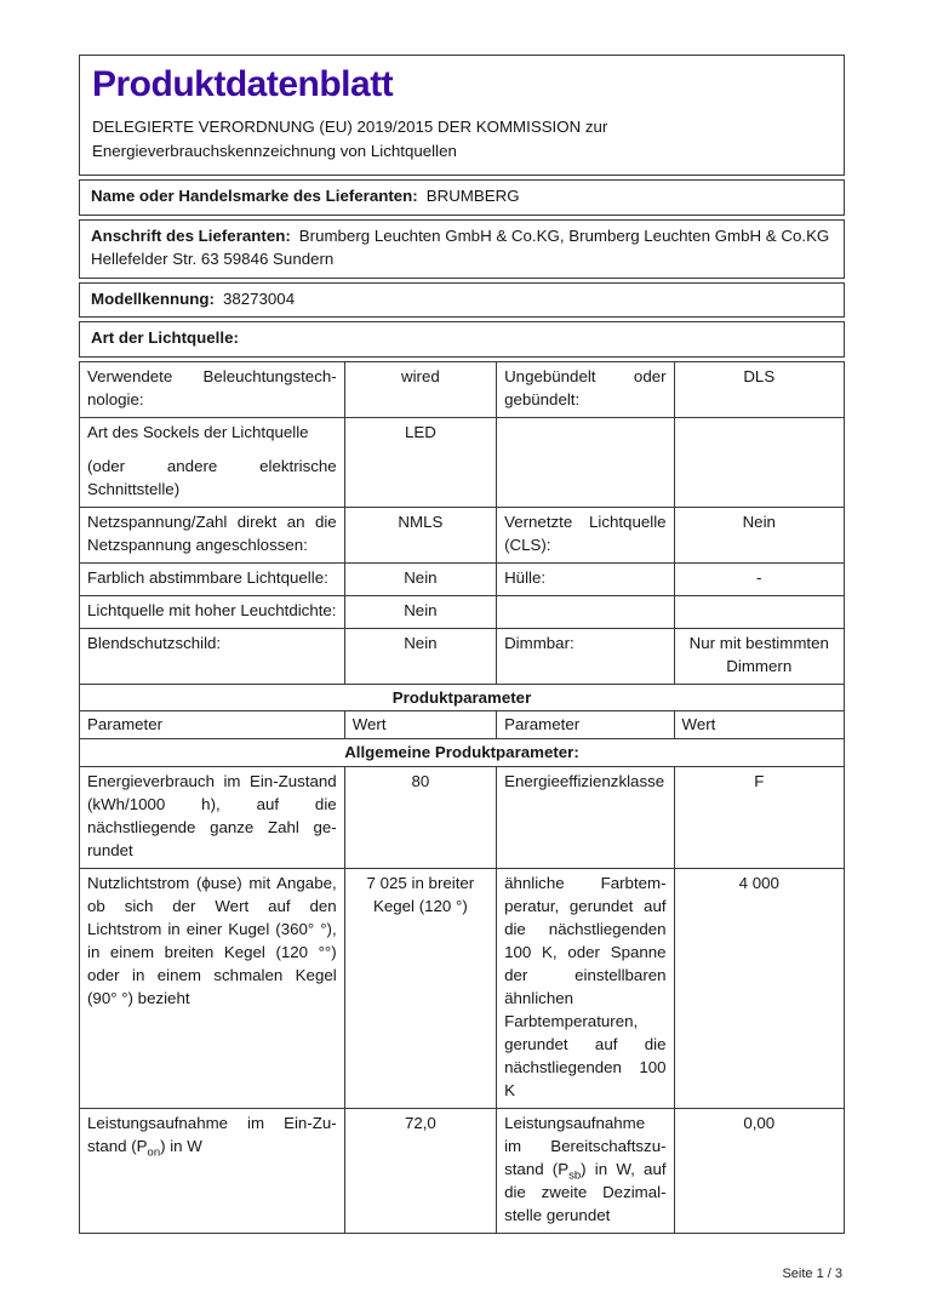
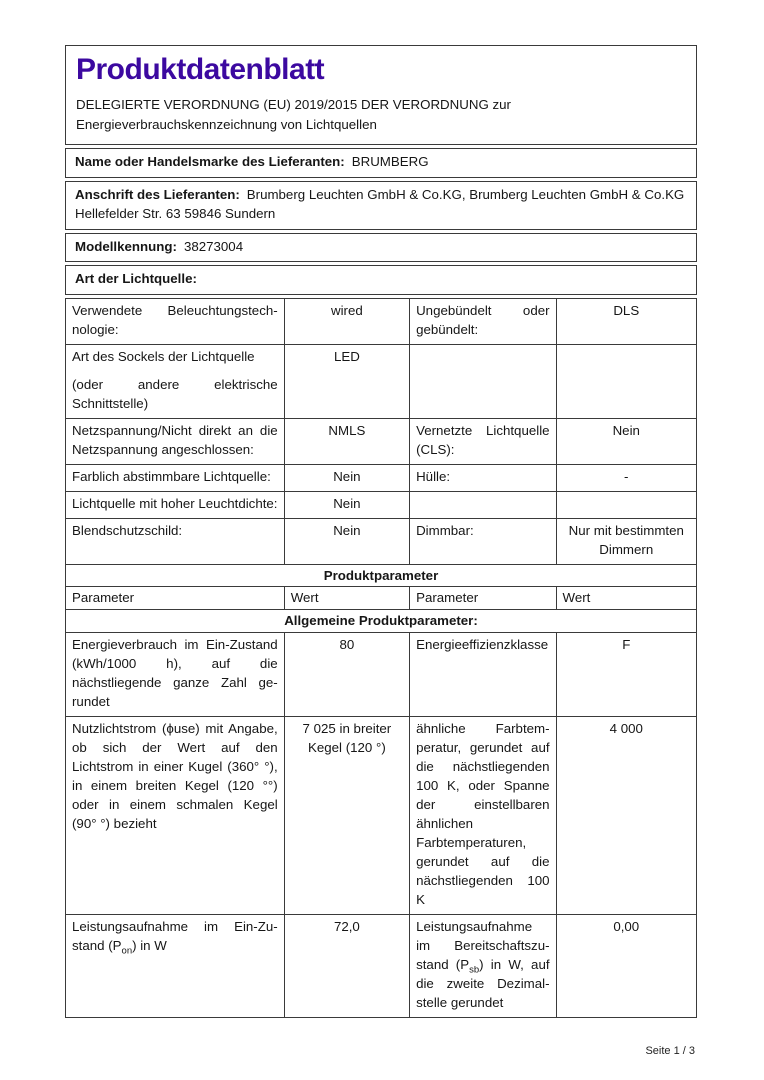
  Produktdatenblatt
- DELEGIERTE VERORDNUNG (EU) 2019/2015 DER KOMMISSION zur Energieverbrauchskennzeichnung von Lichtquellen
+ DELEGIERTE VERORDNUNG (EU) 2019/2015 DER VERORDNUNG zur Energieverbrauchskennzeichnung von Lichtquellen
  Name oder Handelsmarke des Lieferanten: BRUMBERG
  Anschrift des Lieferanten: Brumberg Leuchten GmbH & Co.KG, Brumberg Leuchten GmbH & Co.KG Hellefelder Str. 63 59846 Sundern
  Modellkennung: 38273004
  Art der Lichtquelle:
  Verwendete Beleuchtungstech­nologie:
  wired
  Ungebündelt oder gebündelt:
  DLS
  Art des Sockels der Lichtquelle
  (oder andere elektrische Schnittstelle)
  LED
- Netzspannung/Zahl direkt an die Netzspannung angeschlos­sen:
+ Netzspannung/Nicht direkt an die Netzspannung angeschlos­sen:
  NMLS
  Vernetzte Lichtquel­le (CLS):
  Nein
  Farblich abstimmbare Licht­quelle:
  Nein
  Hülle:
  -
  Lichtquelle mit hoher Leucht­dichte:
  Nein
  Blendschutzschild:
  Nein
  Dimmbar:
  Nur mit bestimm­ten Dimmern
  Produktparameter
  Parameter
  Wert
  Parameter
  Wert
  Allgemeine Produktparameter:
  Energieverbrauch im Ein-Zu­stand (kWh/1000 h), auf die nächstliegende ganze Zahl ge­rundet
  80
  Energieeffizienzklas­se
  F
  Nutzlichtstrom (ϕuse) mit An­gabe, ob sich der Wert auf den Lichtstrom in einer Kugel (360° °), in einem breiten Kegel (120 °°) oder in einem schmalen Kegel (90° °) bezieht
  7 025 in brei­ter Kegel (120 °)
  ähnliche Farbtem­peratur, gerundet auf die nächst­liegenden 100 K, oder Spanne der einstellbaren ähnli­chen Farbtempera­turen, gerundet auf die nächstliegenden 100 K
  4 000
  Leistungsaufnahme im Ein-Zu­tand (Pon) in W
  72,0
  Leistungsaufnahme im Bereitschaftszu­tand (Psb) in W, auf die zweite Dezimal­telle gerundet
  0,00
  Seite 1 / 3
